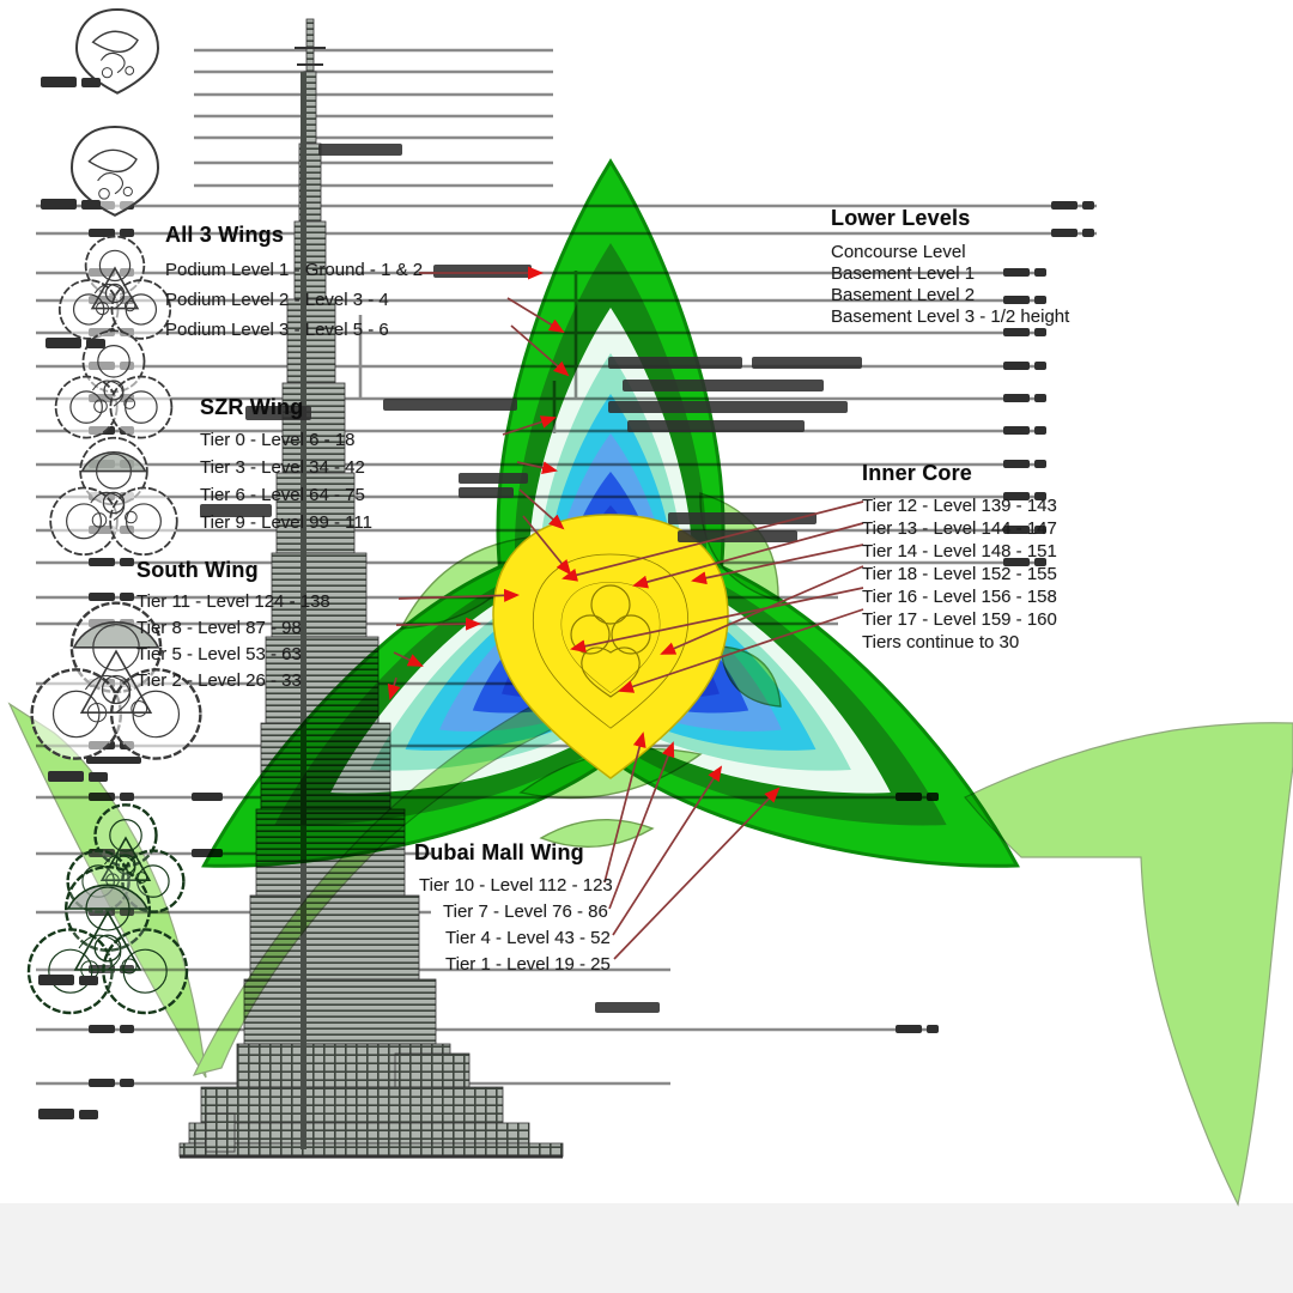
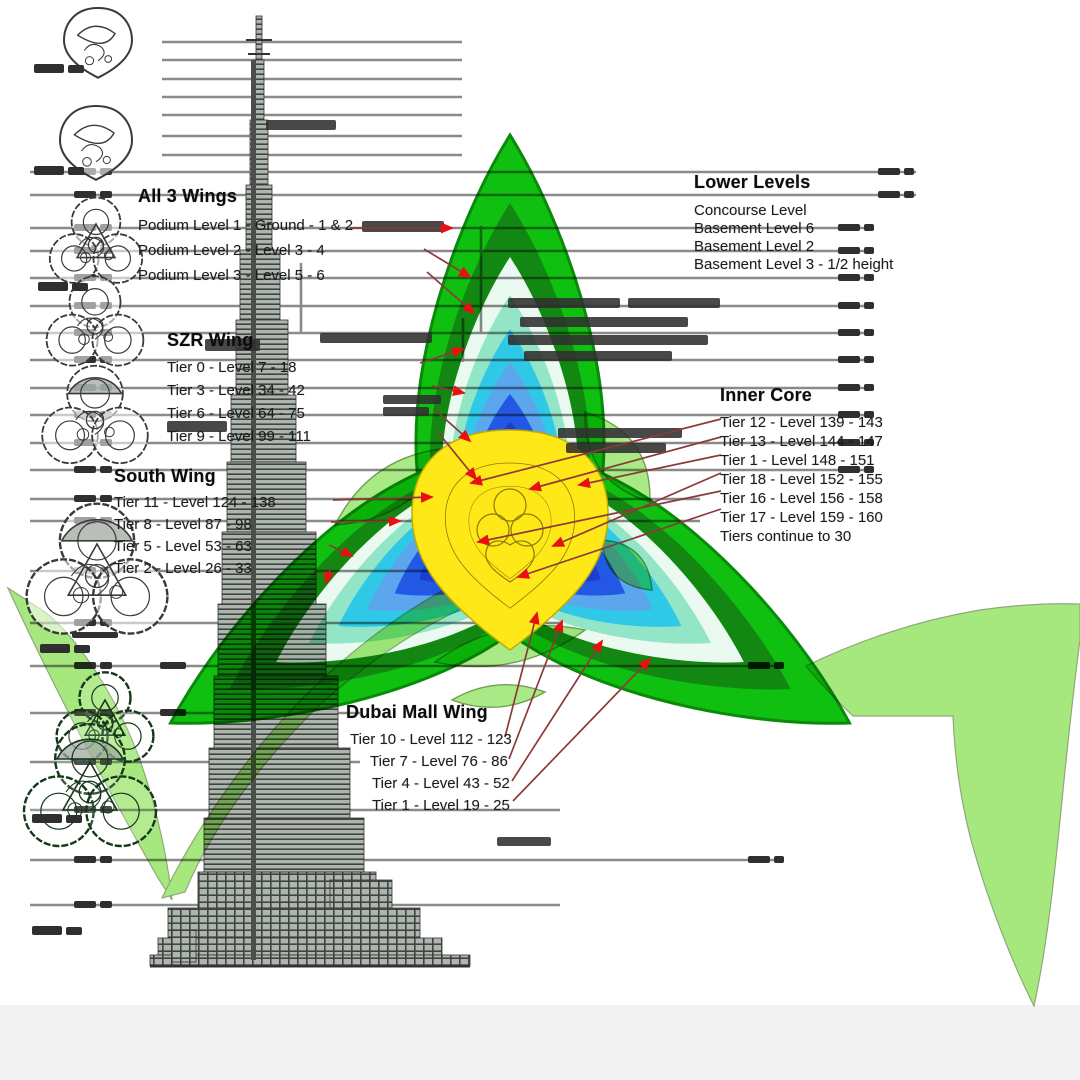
  All 3 Wings
  Podium Level 1 - Ground - 1 & 2
  Podium Level 2 - Level 3 - 4
  Podium Level 3 - Level 5 - 6
  SZR Wing
- Tier 0 - Level 6 - 18
+ Tier 0 - Level 7 - 18
  Tier 3 - Level 34 - 42
  Tier 6 - Level 64 - 75
  Tier 9 - Level 99 - 111
  South Wing
  Tier 11 - Level 124 - 138
  Tier 8 - Level 87 - 98
  Tier 5 - Level 53 - 63
  Tier 2 - Level 26 - 33
  Dubai Mall Wing
  Tier 10 - Level 112 - 123
  Tier 7 - Level 76 - 86
  Tier 4 - Level 43 - 52
  Tier 1 - Level 19 - 25
  Lower Levels
  Concourse Level
- Basement Level 1
+ Basement Level 6
  Basement Level 2
  Basement Level 3 - 1/2 height
  Inner Core
  Tier 12 - Level 139 - 143
  Tier 13 - Level 144 - 147
- Tier 14 - Level 148 - 151
+ Tier 1 - Level 148 - 151
  Tier 18 - Level 152 - 155
  Tier 16 - Level 156 - 158
  Tier 17 - Level 159 - 160
  Tiers continue to 30
